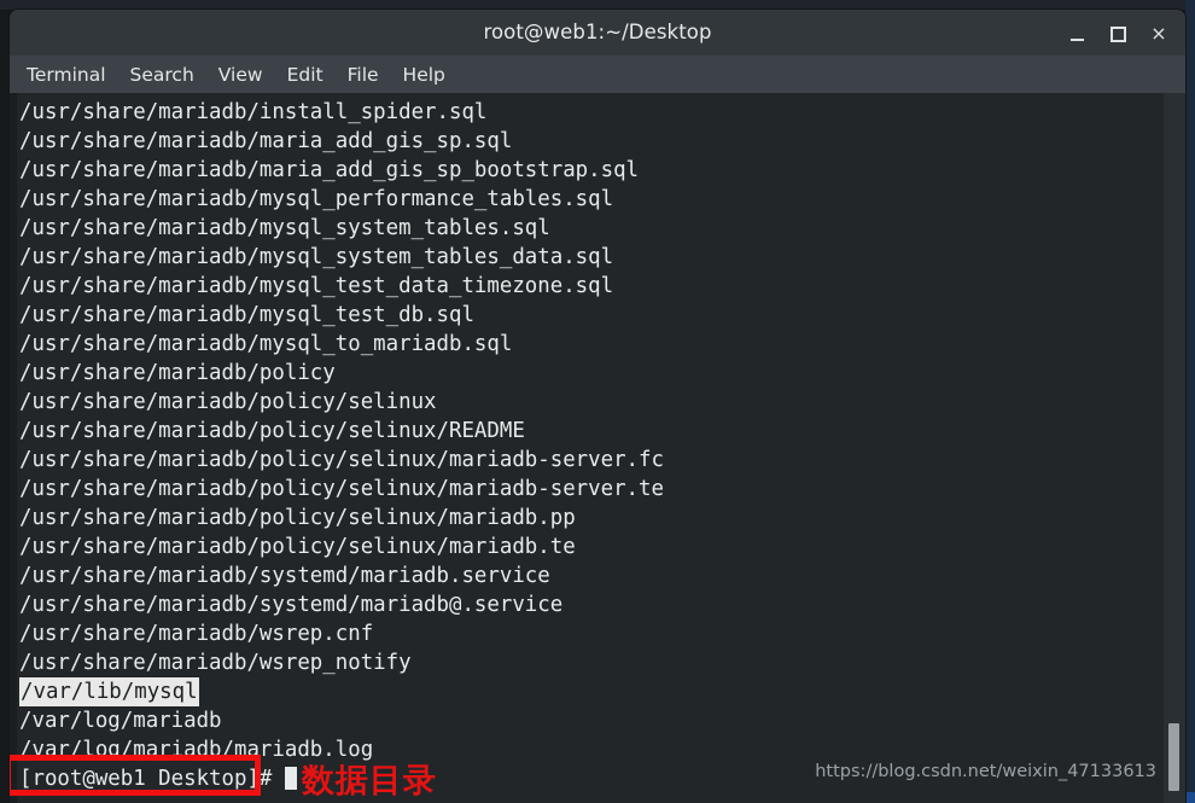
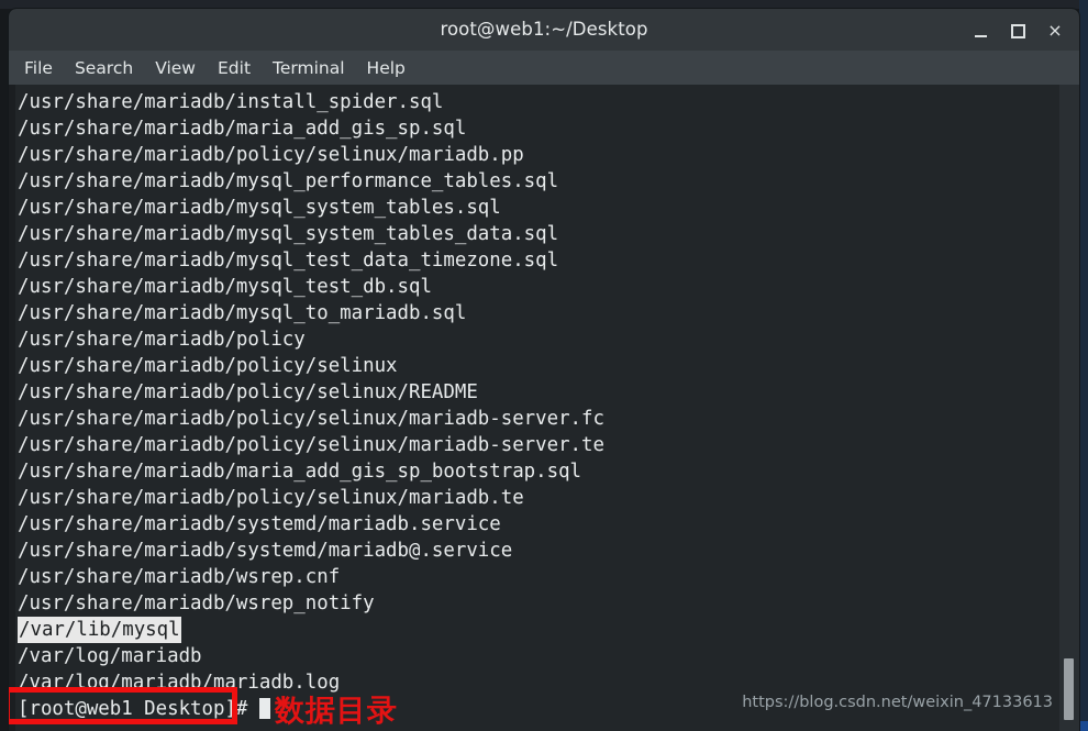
  root@web1:~/Desktop
  ×
- Terminal
+ File
  Search
  View
  Edit
- File
+ Terminal
  Help
  /usr/share/mariadb/install_spider.sql
  /usr/share/mariadb/maria_add_gis_sp.sql
- /usr/share/mariadb/maria_add_gis_sp_bootstrap.sql
+ /usr/share/mariadb/policy/selinux/mariadb.pp
  /usr/share/mariadb/mysql_performance_tables.sql
  /usr/share/mariadb/mysql_system_tables.sql
  /usr/share/mariadb/mysql_system_tables_data.sql
  /usr/share/mariadb/mysql_test_data_timezone.sql
  /usr/share/mariadb/mysql_test_db.sql
  /usr/share/mariadb/mysql_to_mariadb.sql
  /usr/share/mariadb/policy
  /usr/share/mariadb/policy/selinux
  /usr/share/mariadb/policy/selinux/README
  /usr/share/mariadb/policy/selinux/mariadb-server.fc
  /usr/share/mariadb/policy/selinux/mariadb-server.te
- /usr/share/mariadb/policy/selinux/mariadb.pp
+ /usr/share/mariadb/maria_add_gis_sp_bootstrap.sql
  /usr/share/mariadb/policy/selinux/mariadb.te
  /usr/share/mariadb/systemd/mariadb.service
  /usr/share/mariadb/systemd/mariadb@.service
  /usr/share/mariadb/wsrep.cnf
  /usr/share/mariadb/wsrep_notify
  /var/lib/mysql
  /var/log/mariadb
  /var/log/mariadb/mariadb.log
  [root@web1 Desktop]#
  数据目录
  https://blog.csdn.net/weixin_47133613
